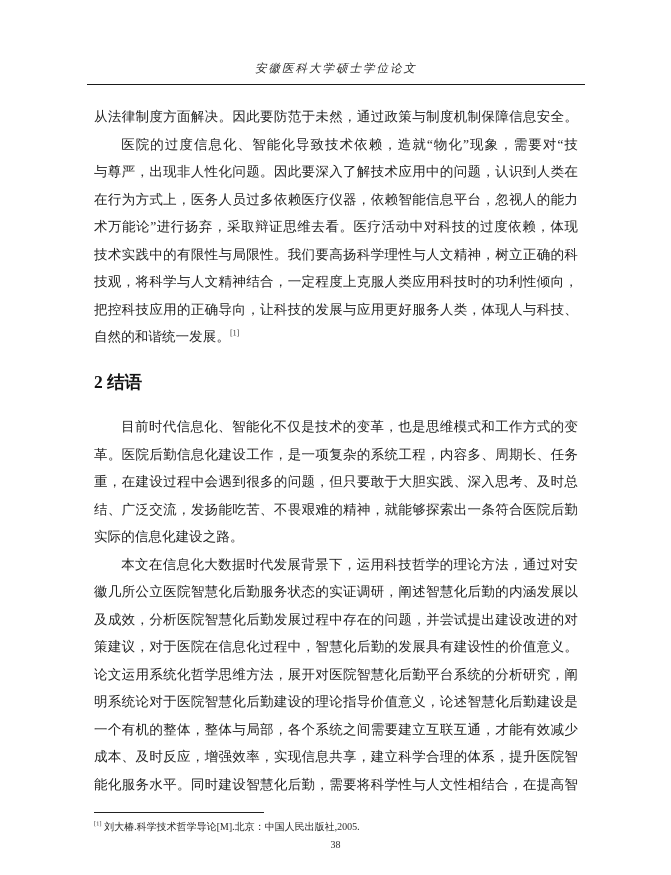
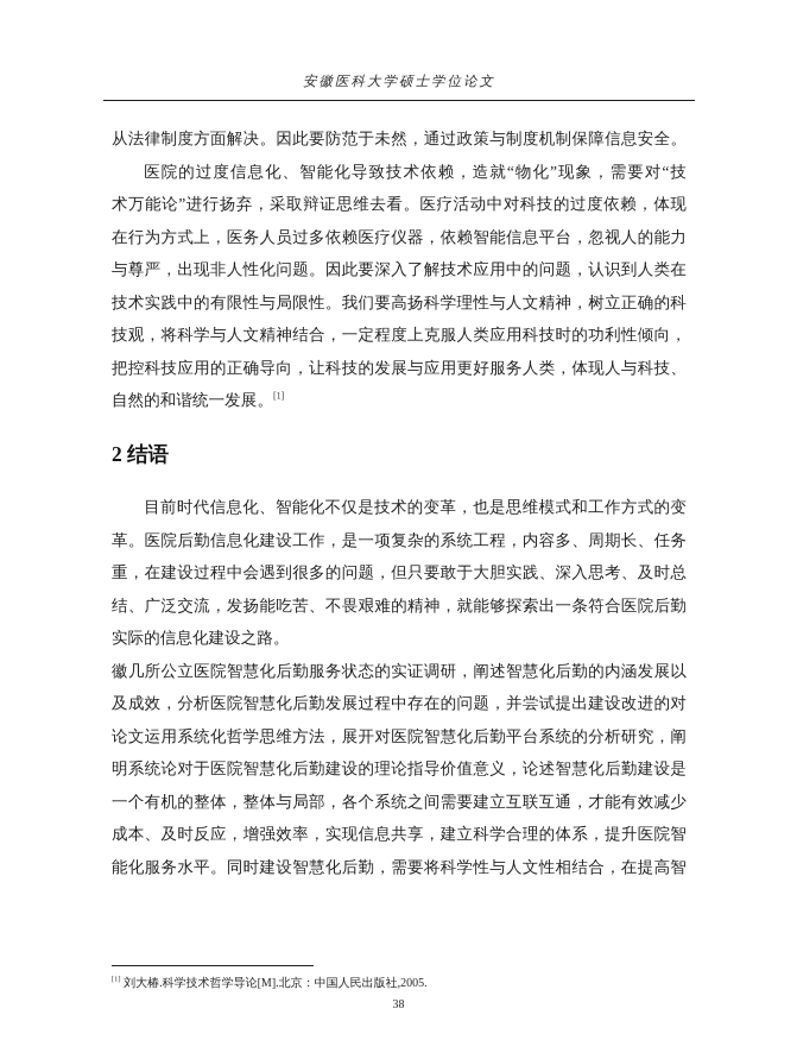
  安徽医科大学硕士学位论文
  从法律制度方面解决。因此要防范于未然，通过政策与制度机制保障信息安全。
  医院的过度信息化、智能化导致技术依赖，造就“物化”现象，需要对“技
- 与尊严，出现非人性化问题。因此要深入了解技术应用中的问题，认识到人类在
+ 术万能论”进行扬弃，采取辩证思维去看。医疗活动中对科技的过度依赖，体现
  在行为方式上，医务人员过多依赖医疗仪器，依赖智能信息平台，忽视人的能力
- 术万能论”进行扬弃，采取辩证思维去看。医疗活动中对科技的过度依赖，体现
+ 与尊严，出现非人性化问题。因此要深入了解技术应用中的问题，认识到人类在
  技术实践中的有限性与局限性。我们要高扬科学理性与人文精神，树立正确的科
  技观，将科学与人文精神结合，一定程度上克服人类应用科技时的功利性倾向，
  把控科技应用的正确导向，让科技的发展与应用更好服务人类，体现人与科技、
  自然的和谐统一发展。[1]
  2 结语
  目前时代信息化、智能化不仅是技术的变革，也是思维模式和工作方式的变
  革。医院后勤信息化建设工作，是一项复杂的系统工程，内容多、周期长、任务
  重，在建设过程中会遇到很多的问题，但只要敢于大胆实践、深入思考、及时总
  结、广泛交流，发扬能吃苦、不畏艰难的精神，就能够探索出一条符合医院后勤
  实际的信息化建设之路。
- 本文在信息化大数据时代发展背景下，运用科技哲学的理论方法，通过对安
  徽几所公立医院智慧化后勤服务状态的实证调研，阐述智慧化后勤的内涵发展以
  及成效，分析医院智慧化后勤发展过程中存在的问题，并尝试提出建设改进的对
- 策建议，对于医院在信息化过程中，智慧化后勤的发展具有建设性的价值意义。
  论文运用系统化哲学思维方法，展开对医院智慧化后勤平台系统的分析研究，阐
  明系统论对于医院智慧化后勤建设的理论指导价值意义，论述智慧化后勤建设是
  一个有机的整体，整体与局部，各个系统之间需要建立互联互通，才能有效减少
  成本、及时反应，增强效率，实现信息共享，建立科学合理的体系，提升医院智
  能化服务水平。同时建设智慧化后勤，需要将科学性与人文性相结合，在提高智
  刘大椿.科学技术哲学导论[M].北京：中国人民出版社,2005.
  38
